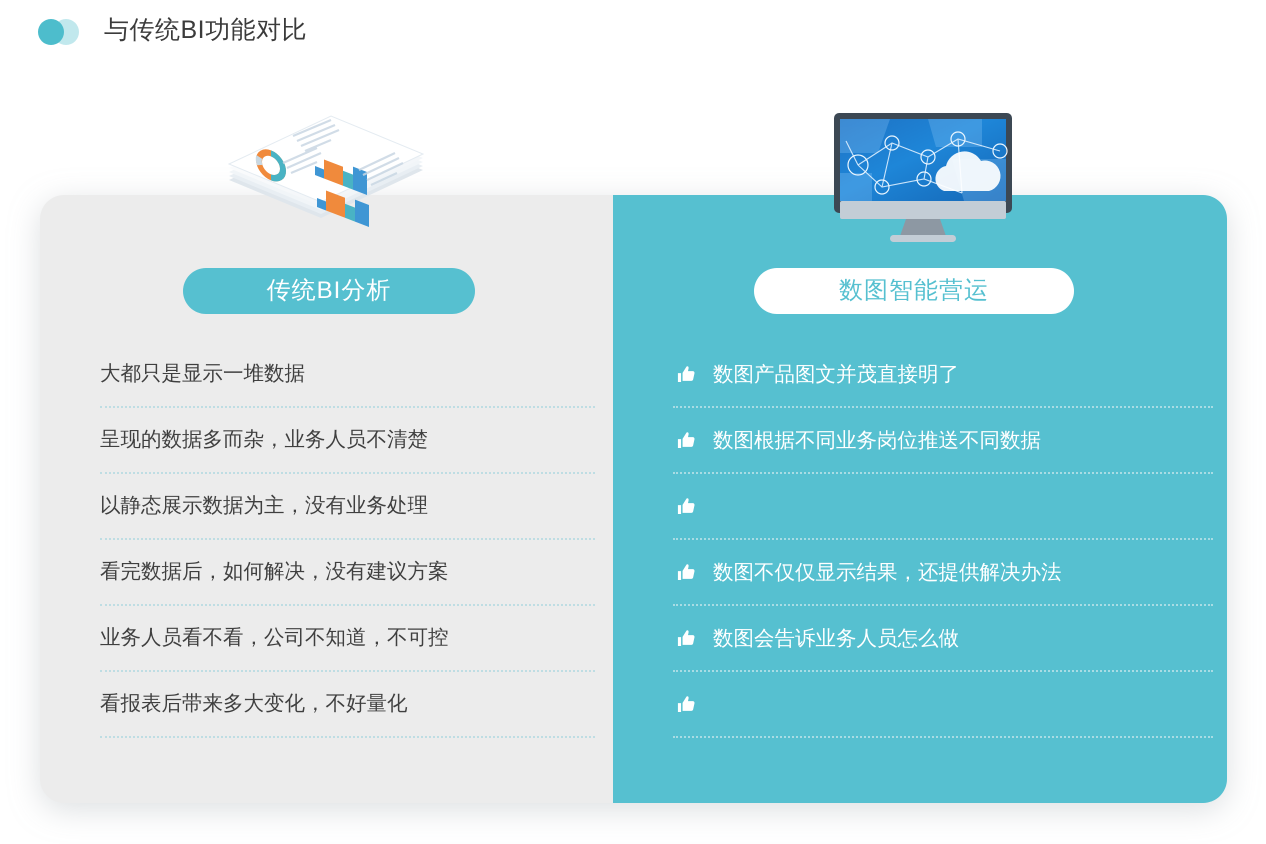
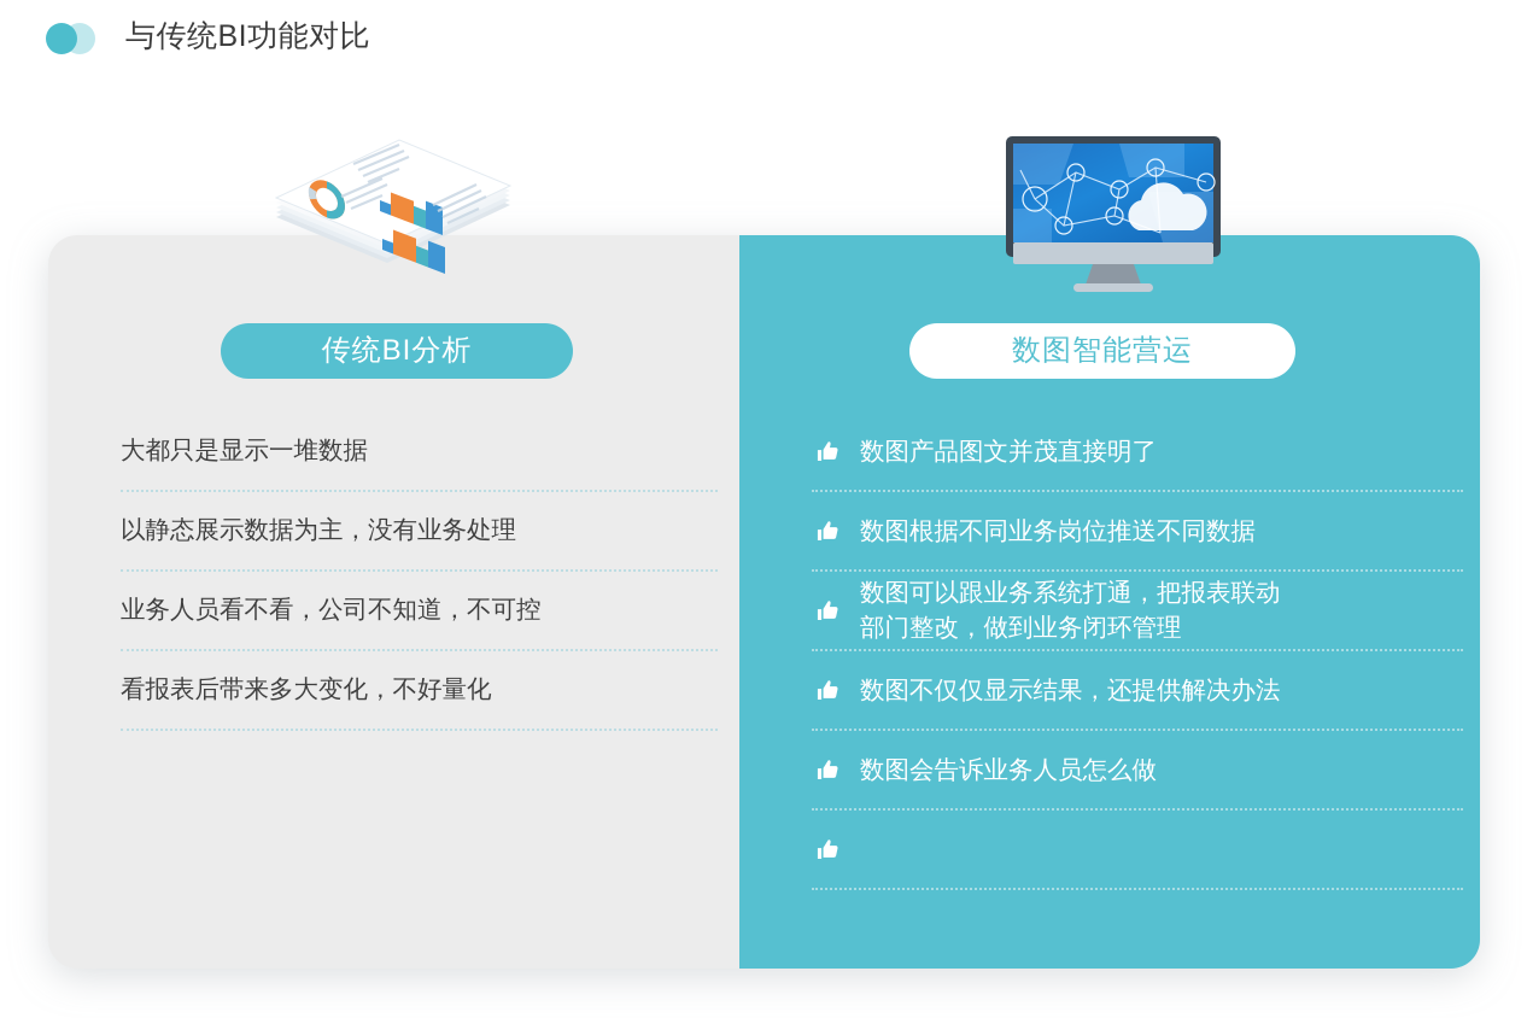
  与传统BI功能对比
  传统BI分析
  大都只是显示一堆数据
- 呈现的数据多而杂，业务人员不清楚
  以静态展示数据为主，没有业务处理
- 看完数据后，如何解决，没有建议方案
  业务人员看不看，公司不知道，不可控
  看报表后带来多大变化，不好量化
  数图智能营运
  数图产品图文并茂直接明了
  数图根据不同业务岗位推送不同数据
+ 数图可以跟业务系统打通，把报表联动
+ 部门整改，做到业务闭环管理
  数图不仅仅显示结果，还提供解决办法
  数图会告诉业务人员怎么做
